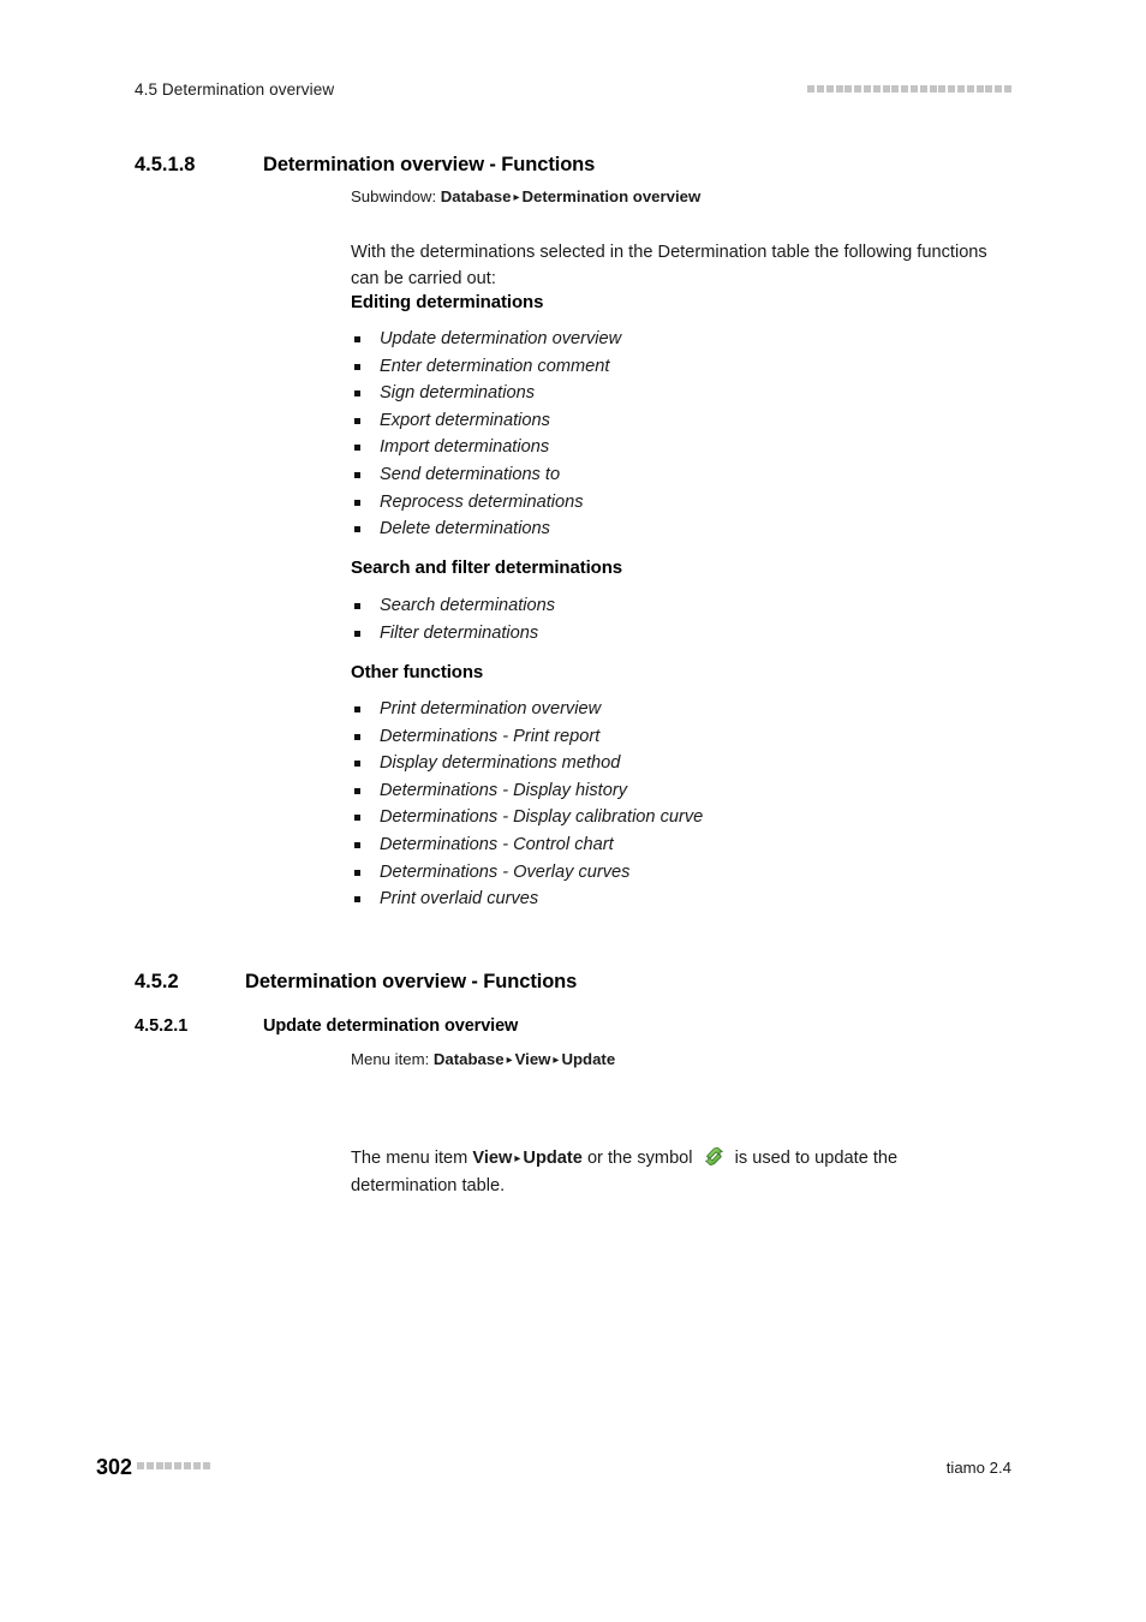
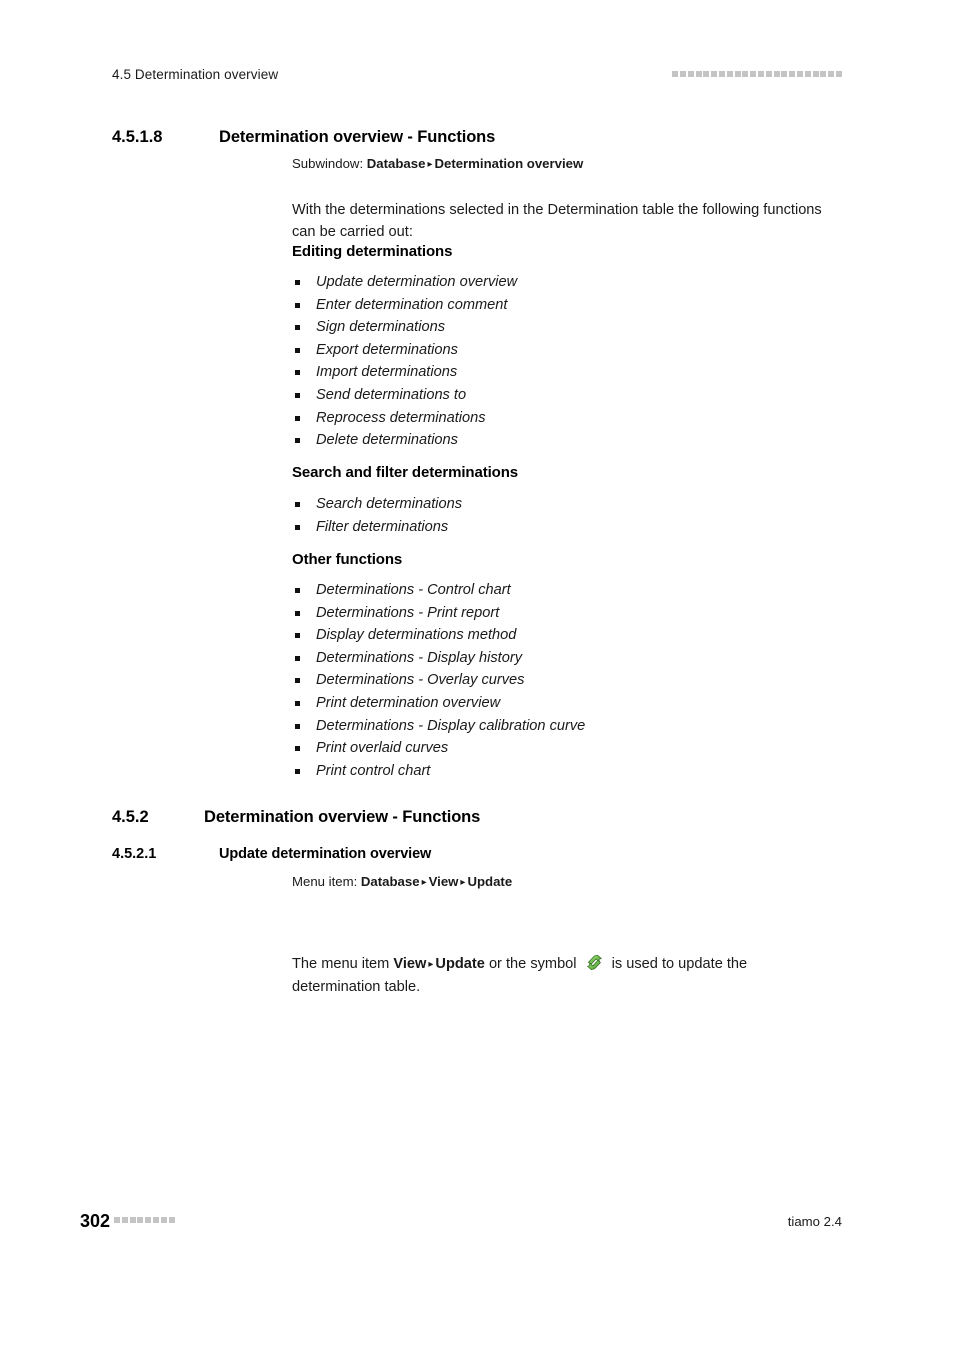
  4.5 Determination overview
  4.5.1.8
  Determination overview - Functions
  Subwindow: Database ▸ Determination overview
  With the determinations selected in the Determination table the following functions can be carried out:
  Editing determinations
  Update determination overview
  Enter determination comment
  Sign determinations
  Export determinations
  Import determinations
  Send determinations to
  Reprocess determinations
  Delete determinations
  Search and filter determinations
  Search determinations
  Filter determinations
  Other functions
- Print determination overview
+ Determinations - Control chart
  Determinations - Print report
  Display determinations method
  Determinations - Display history
- Determinations - Display calibration curve
+ Determinations - Overlay curves
- Determinations - Control chart
+ Print determination overview
- Determinations - Overlay curves
+ Determinations - Display calibration curve
  Print overlaid curves
+ Print control chart
  4.5.2
  Determination overview - Functions
  4.5.2.1
  Update determination overview
  Menu item: Database ▸ View ▸ Update
  The menu item View ▸ Update or the symbol is used to update the determination table.
  302
  tiamo 2.4
